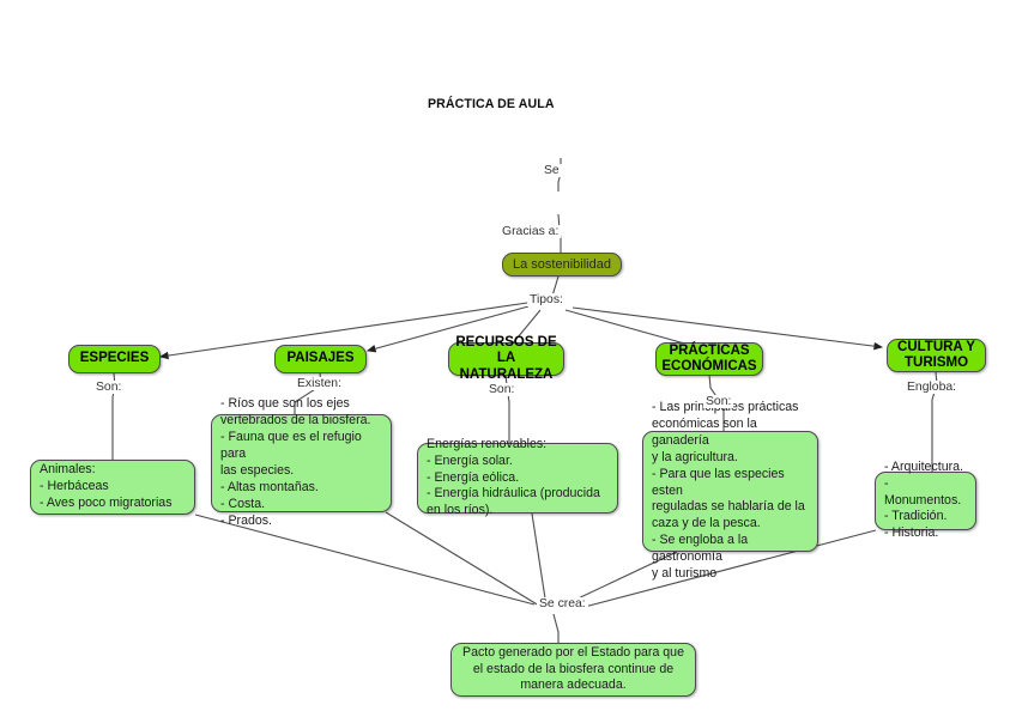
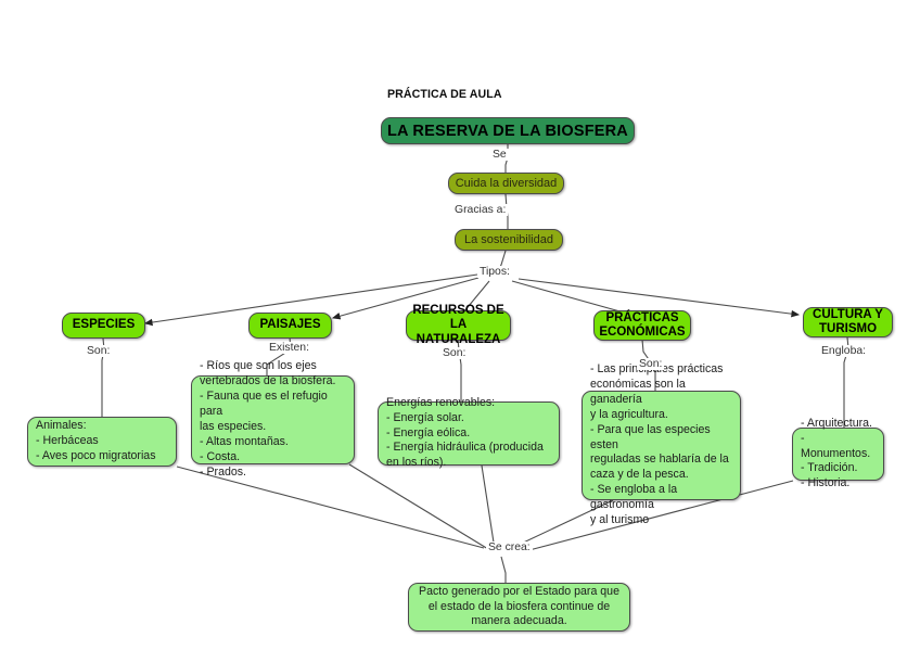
  PRÁCTICA DE AULA
+ LA RESERVA DE LA BIOSFERA
+ Cuida la diversidad
  La sostenibilidad
  ESPECIES
  PAISAJES
  RECURSOS DE
  LA NATURALEZA
  PRÁCTICAS
  ECONÓMICAS
  CULTURA Y
  TURISMO
  Animales:
  - Herbáceas
  - Aves poco migratorias
  - Ríos que son los ejes
  vertebrados de la biosfera.
  - Fauna que es el refugio para
  las especies.
  - Altas montañas.
  - Costa.
  - Prados.
  Energías renovables:
  - Energía solar.
  - Energía eólica.
  - Energía hidráulica (producida
  en los ríos).
  - Las prines prácticas
  económicas son la ganadería
  y la agricultura.
  - Para que las especies esten
  reguladas se hablaría de la
  caza y de la pesca.
  - Se engloba a la gastronomía
  y al turismo
  - Arquitectura.
  - Monumentos.
  - Tradición.
  - Historia.
  Pacto generado por el Estado para que
  el estado de la biosfera continue de
  manera adecuada.
  Se
  Gracias a:
  Tipos:
  Son:
  Existen:
  Son:
  Son:
  Engloba:
  Se crea:
